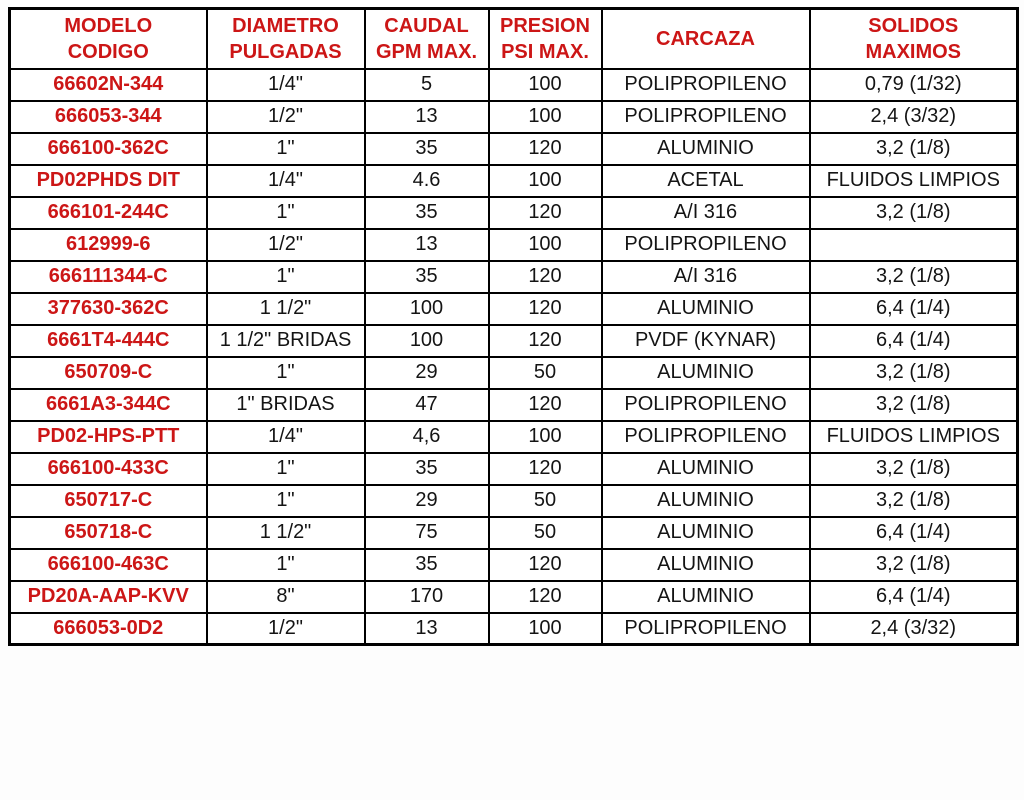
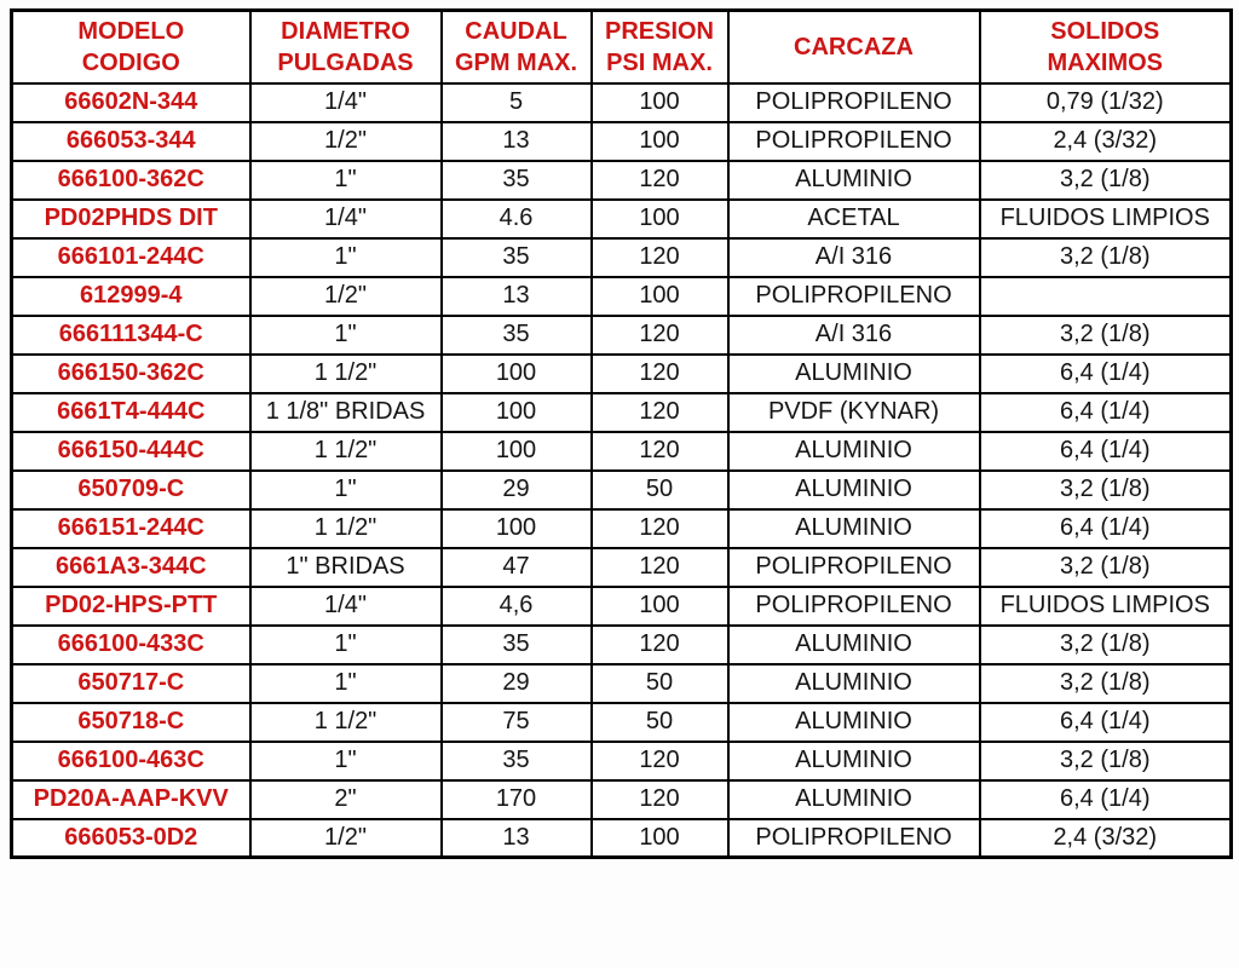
  MODELO CODIGO	DIAMETRO PULGADAS	CAUDAL GPM MAX.	PRESION PSI MAX.	CARCAZA	SOLIDOS MAXIMOS
  66602N-344	1/4"	5	100	POLIPROPILENO	0,79 (1/32)
  666053-344	1/2"	13	100	POLIPROPILENO	2,4 (3/32)
  666100-362C	1"	35	120	ALUMINIO	3,2 (1/8)
  PD02PHDS DIT	1/4"	4.6	100	ACETAL	FLUIDOS LIMPIOS
  666101-244C	1"	35	120	A/I 316	3,2 (1/8)
- 612999-6	1/2"	13	100	POLIPROPILENO
+ 612999-4	1/2"	13	100	POLIPROPILENO
  666111344-C	1"	35	120	A/I 316	3,2 (1/8)
- 377630-362C	1 1/2"	100	120	ALUMINIO	6,4 (1/4)
+ 666150-362C	1 1/2"	100	120	ALUMINIO	6,4 (1/4)
- 6661T4-444C	1 1/2" BRIDAS	100	120	PVDF (KYNAR)	6,4 (1/4)
+ 6661T4-444C	1 1/8" BRIDAS	100	120	PVDF (KYNAR)	6,4 (1/4)
+ 666150-444C	1 1/2"	100	120	ALUMINIO	6,4 (1/4)
  650709-C	1"	29	50	ALUMINIO	3,2 (1/8)
+ 666151-244C	1 1/2"	100	120	ALUMINIO	6,4 (1/4)
  6661A3-344C	1" BRIDAS	47	120	POLIPROPILENO	3,2 (1/8)
  PD02-HPS-PTT	1/4"	4,6	100	POLIPROPILENO	FLUIDOS LIMPIOS
  666100-433C	1"	35	120	ALUMINIO	3,2 (1/8)
  650717-C	1"	29	50	ALUMINIO	3,2 (1/8)
  650718-C	1 1/2"	75	50	ALUMINIO	6,4 (1/4)
  666100-463C	1"	35	120	ALUMINIO	3,2 (1/8)
- PD20A-AAP-KVV	8"	170	120	ALUMINIO	6,4 (1/4)
+ PD20A-AAP-KVV	2"	170	120	ALUMINIO	6,4 (1/4)
  666053-0D2	1/2"	13	100	POLIPROPILENO	2,4 (3/32)
